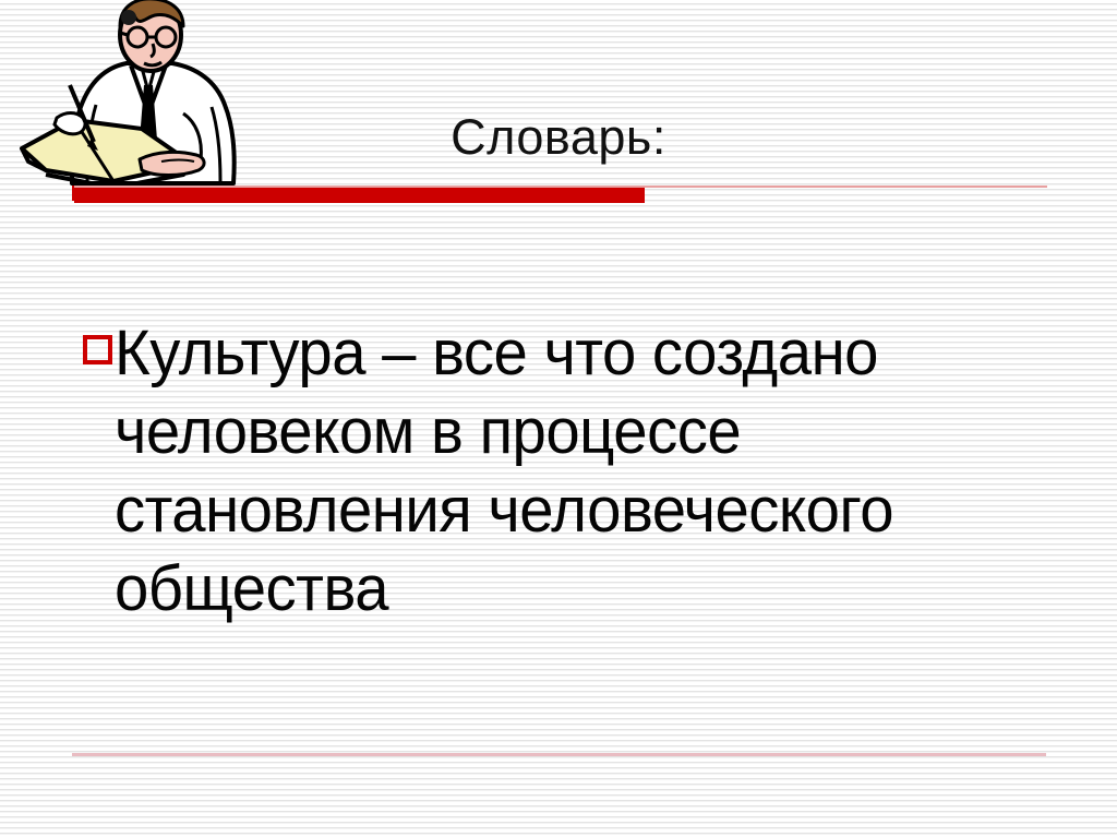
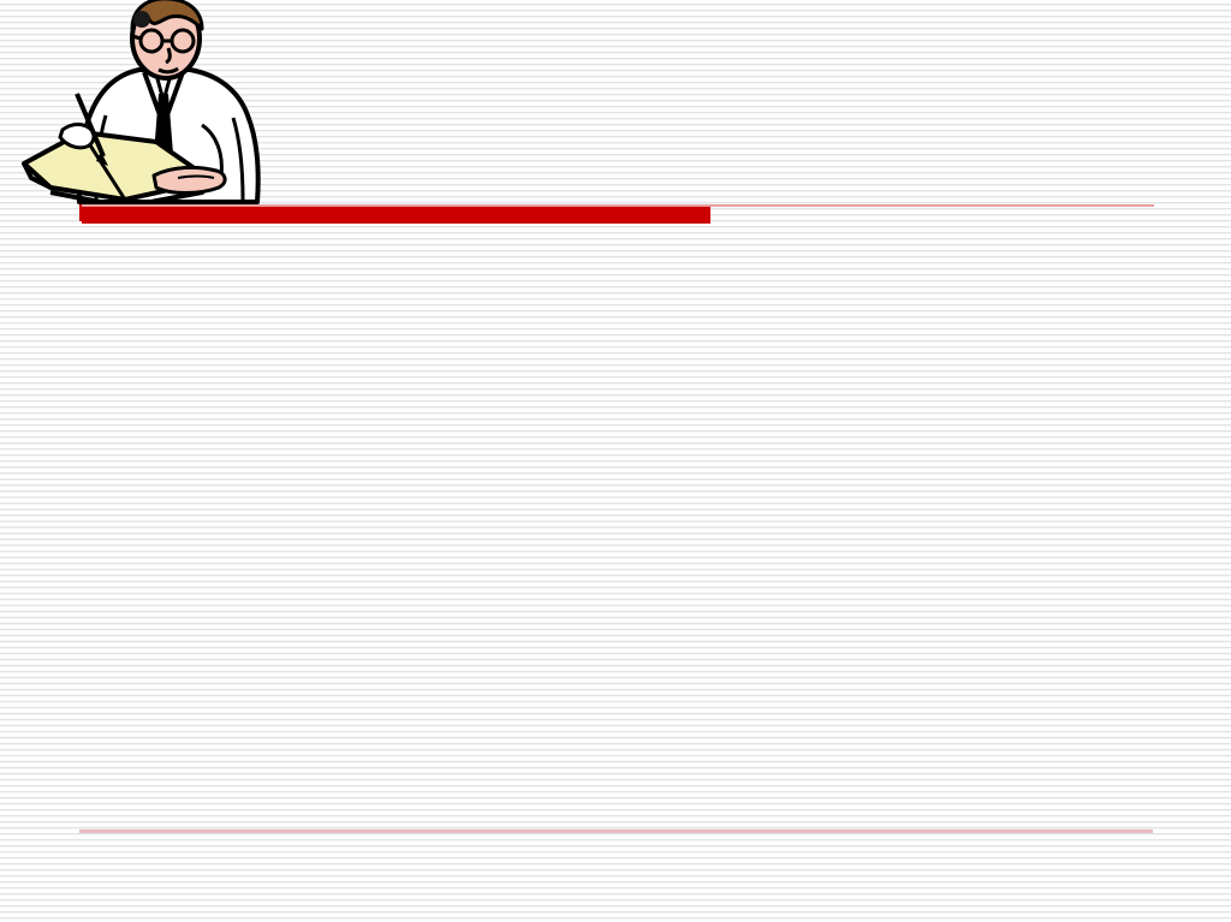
- Словарь:
- Культура – все что создано человеком в процессе становления человеческого общества
